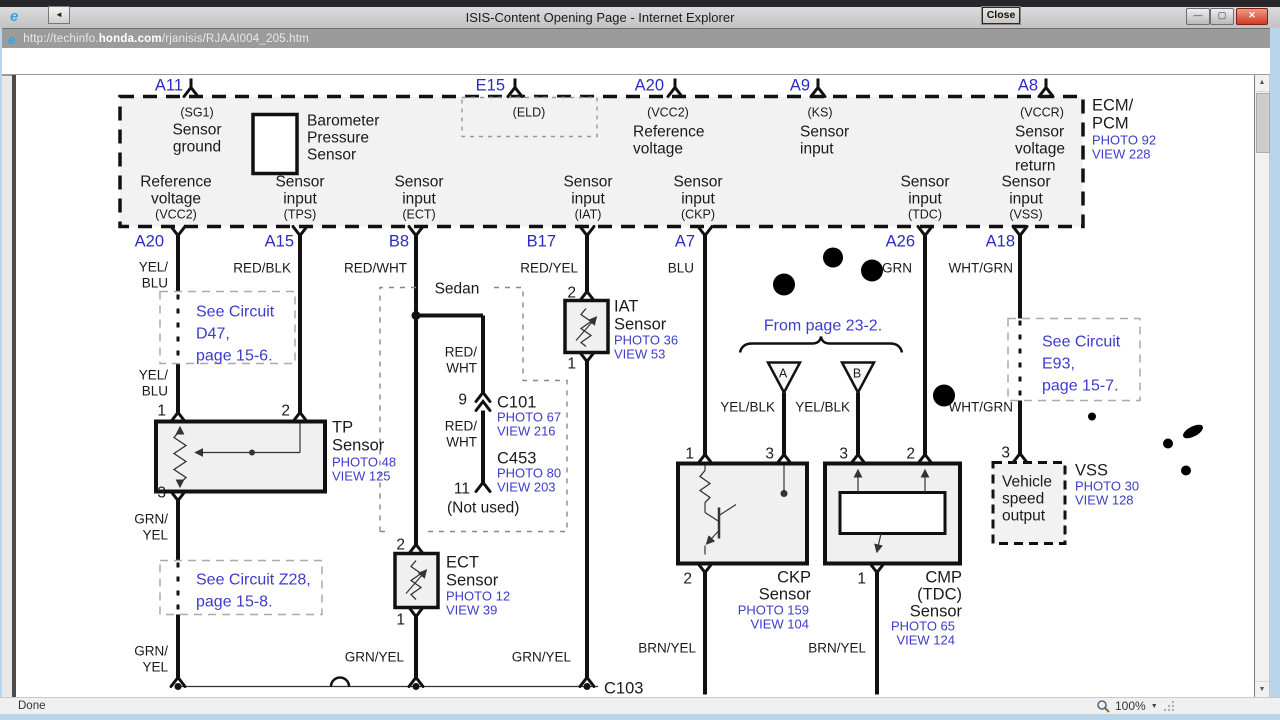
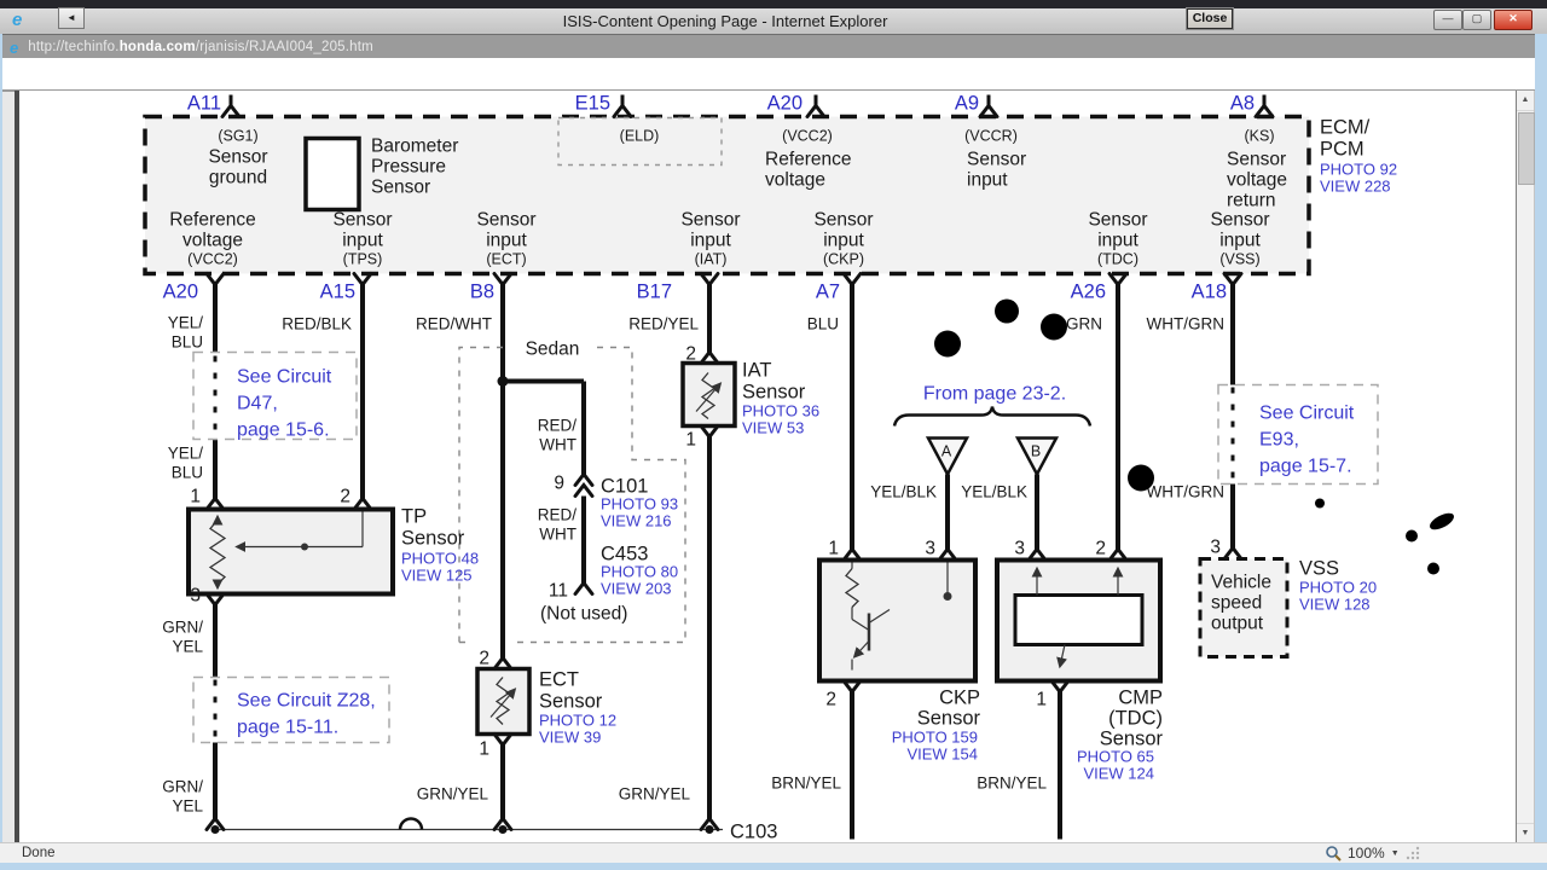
  e
  ISIS-Content Opening Page - Internet Explorer
  —
  ▢
  ✕
  e
  http://techinfo.honda.com/rjanisis/RJAAI004_205.htm
  ◄
  Close
  A11
  E15
  A20
  A9
  A8
  (SG1)
  Sensor
  ground
  Barometer
  Pressure
  Sensor
  (ELD)
  (VCC2)
  Reference
  voltage
- (KS)
+ (VCCR)
  Sensor
  input
- (VCCR)
+ (KS)
  Sensor
  voltage
  return
  ECM/
  PCM
  PHOTO 92
  VIEW 228
  Reference
  voltage
  (VCC2)
  Sensor
  input
  (TPS)
  Sensor
  input
  (ECT)
  Sensor
  input
  (IAT)
  Sensor
  input
  (CKP)
  Sensor
  input
  (TDC)
  Sensor
  input
  (VSS)
  A20
  A15
  B8
  B17
  A7
  A26
  A18
  Sedan
  9
  C101
- PHOTO 67
+ PHOTO 93
  VIEW 216
  C453
  PHOTO 80
  VIEW 203
  11
  (Not used)
  See Circuit
  D47,
  page 15-6.
  See Circuit Z28,
- page 15-8.
+ page 15-11.
  See Circuit
  E93,
  page 15-7.
  From page 23-2.
  A
  B
  YEL/
  BLU
  RED/BLK
  RED/WHT
  RED/YEL
  BLU
  GRN
  WHT/GRN
  YEL/
  BLU
  RED/
  WHT
  RED/
  WHT
  YEL/BLK
  YEL/BLK
  WHT/GRN
  GRN/
  YEL
  GRN/
  YEL
  GRN/YEL
  GRN/YEL
  BRN/YEL
  BRN/YEL
  1
  2
  3
  TP
  Sensor
  PHOTO 48
  VIEW 125
  2
  1
  IAT
  Sensor
  PHOTO 36
  VIEW 53
  2
  1
  ECT
  Sensor
  PHOTO 12
  VIEW 39
  1
  3
  2
  CKP
  Sensor
  PHOTO 159
- VIEW 104
+ VIEW 154
  3
  2
  1
  CMP
  (TDC)
  Sensor
  PHOTO 65
  VIEW 124
  3
  Vehicle
  speed
  output
  VSS
- PHOTO 30
+ PHOTO 20
  VIEW 128
  C103
  Done
  100%
